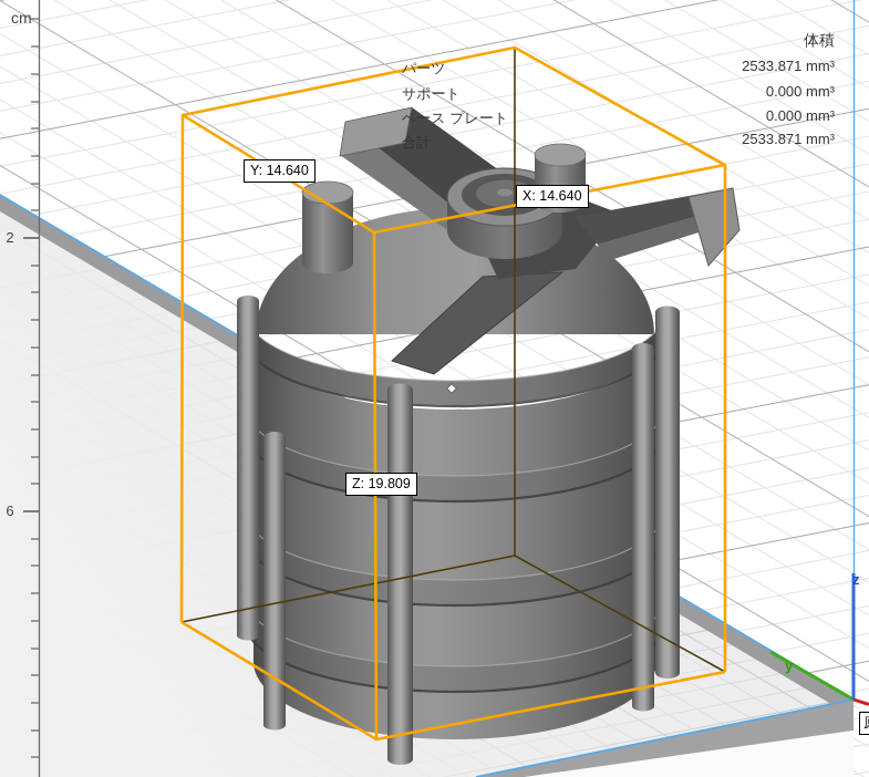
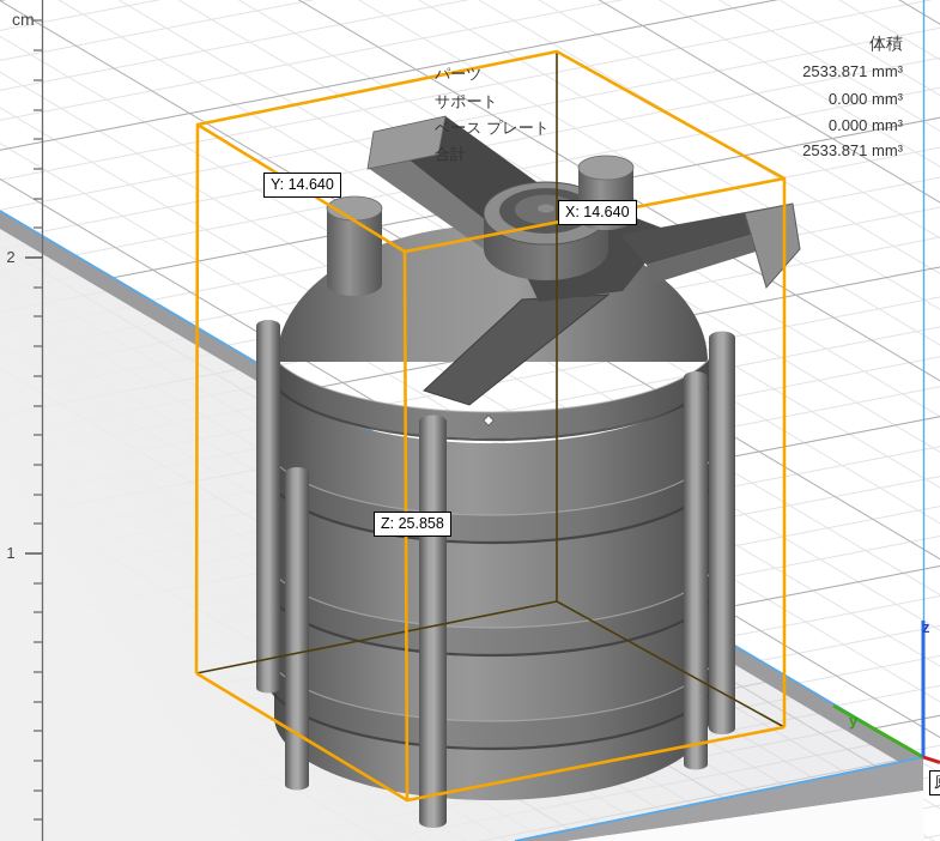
  cm
  2
- 6
+ 1
  体積
  パーツ
  サポート
  ベース プレート
  合計
  2533.871 mm³
  0.000 mm³
  0.000 mm³
  2533.871 mm³
  Y: 14.640
  X: 14.640
- Z: 19.809
+ Z: 25.858
  y
  z
